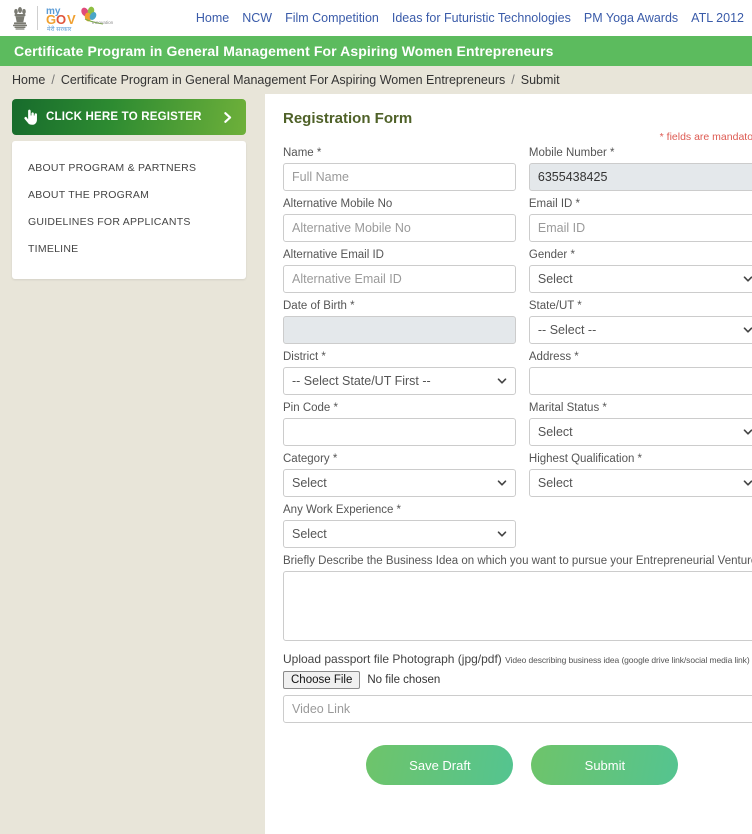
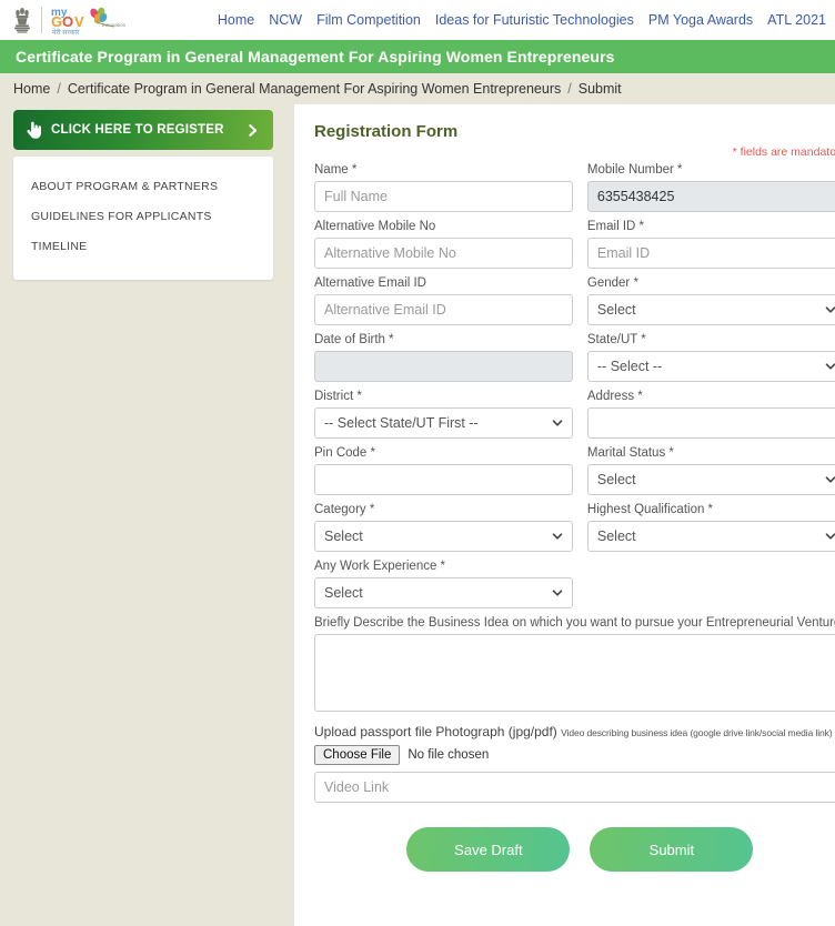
  my
  G
  O
  V
  Home
  NCW
  Film Competition
  Ideas for Futuristic Technologies
  PM Yoga Awards
- ATL 2012
+ ATL 2021
  Certificate Program in General Management For Aspiring Women Entrepreneurs
  Home
  /
  Certificate Program in General Management For Aspiring Women Entrepreneurs
  /
  Submit
  CLICK HERE TO REGISTER
  ABOUT PROGRAM & PARTNERS
- ABOUT THE PROGRAM
  GUIDELINES FOR APPLICANTS
  TIMELINE
  Registration Form
  * fields are mandato
  Name *
  Full Name
  Mobile Number *
  6355438425
  Alternative Mobile No
  Alternative Mobile No
  Email ID *
  Email ID
  Alternative Email ID
  Alternative Email ID
  Gender *
  Select
  Date of Birth *
  State/UT *
  -- Select --
  District *
  -- Select State/UT First --
  Address *
  Pin Code *
  Marital Status *
  Select
  Category *
  Select
  Highest Qualification *
  Select
  Any Work Experience *
  Select
  Briefly Describe the Business Idea on which you want to pursue your Entrepreneurial Ventur
  Upload passport file Photograph (jpg/pdf) Video describing business idea (google drive link/social media link)
  Choose File
  No file chosen
  Video Link
  Save Draft
  Submit
